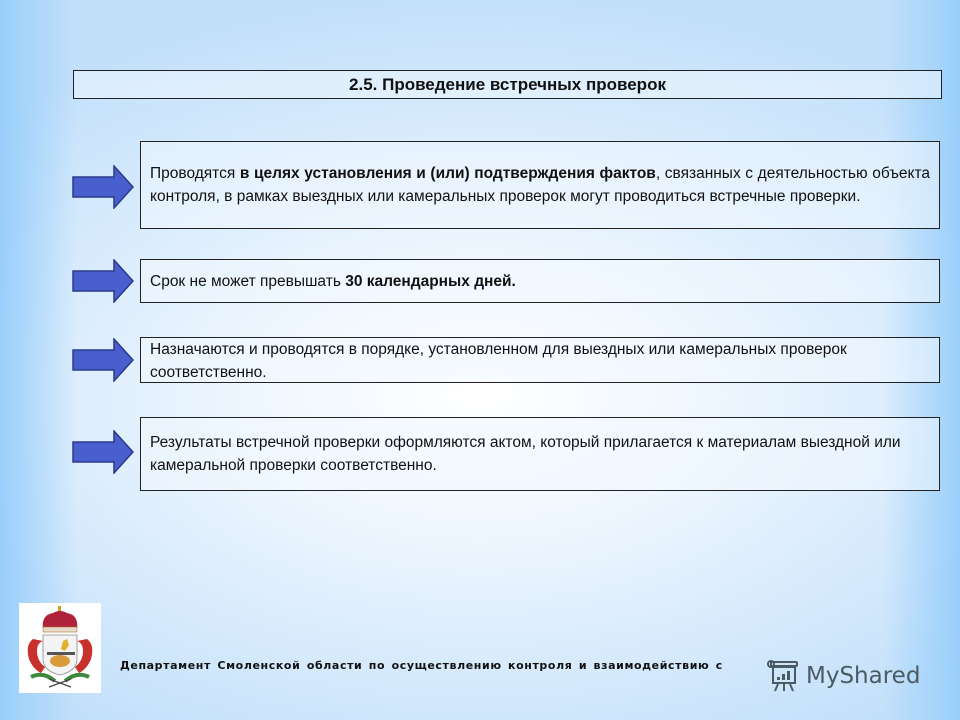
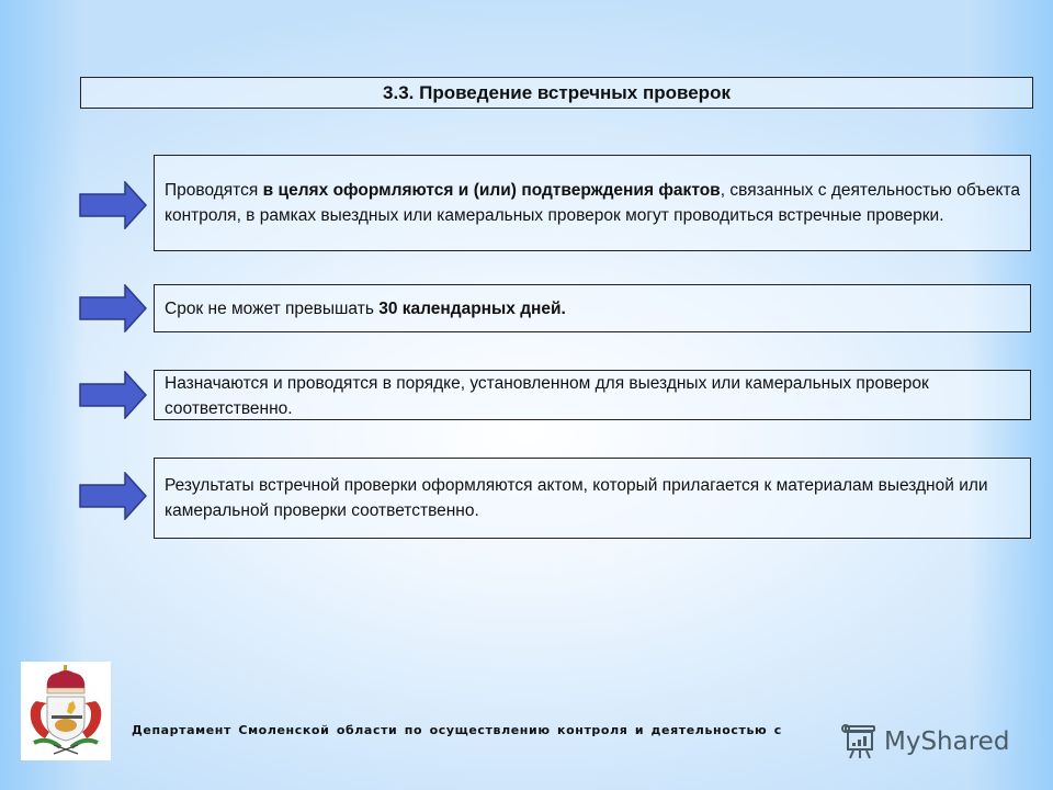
- 2.5. Проведение встречных проверок
+ 3.3. Проведение встречных проверок
- Проводятся в целях установления и (или) подтверждения фактов, связанных с деятельностью объекта контроля, в рамках выездных или камеральных проверок могут проводиться встречные проверки.
+ Проводятся в целях оформляются и (или) подтверждения фактов, связанных с деятельностью объекта контроля, в рамках выездных или камеральных проверок могут проводиться встречные проверки.
  Срок не может превышать 30 календарных дней.
  Назначаются и проводятся в порядке, установленном для выездных или камеральных проверок соответственно.
  Результаты встречной проверки оформляются актом, который прилагается к материалам выездной или камеральной проверки соответственно.
- Департамент Смоленской области по осуществлению контроля и взаимодействию с
+ Департамент Смоленской области по осуществлению контроля и деятельностью с
  MyShared
